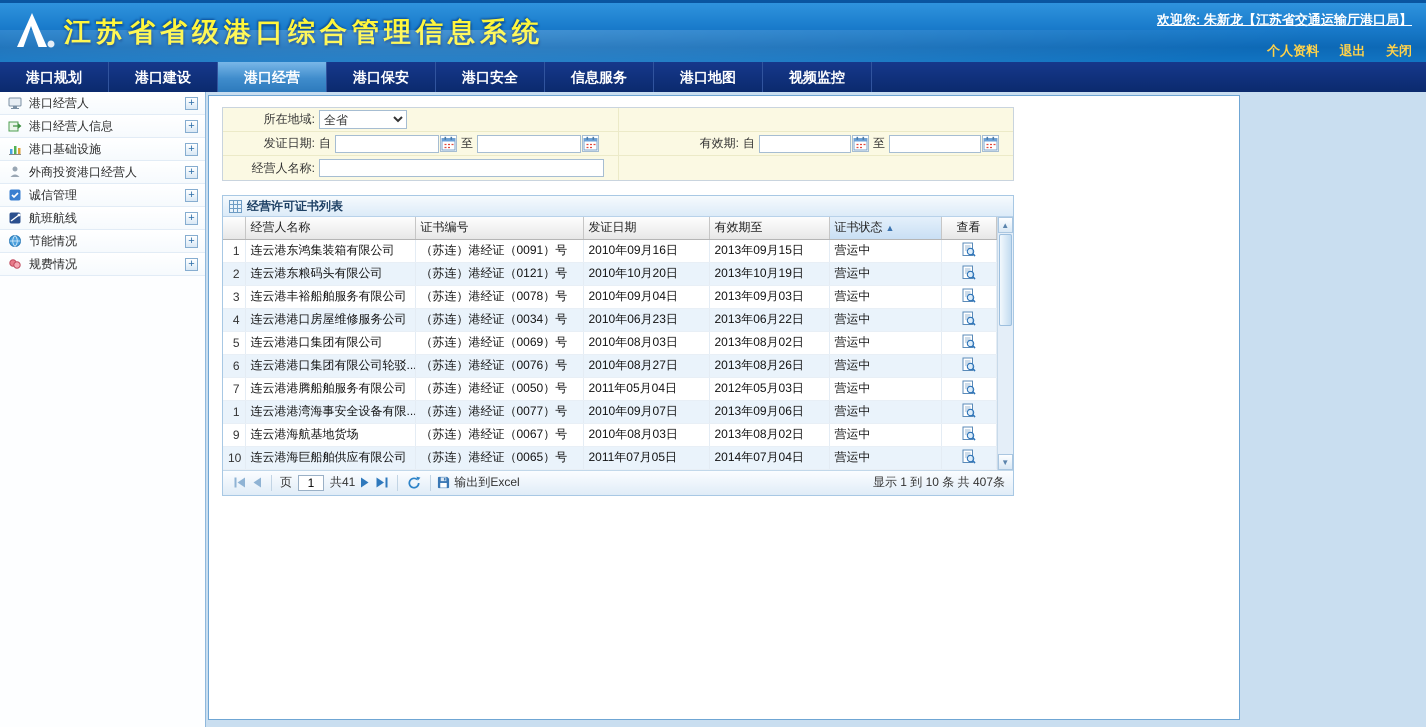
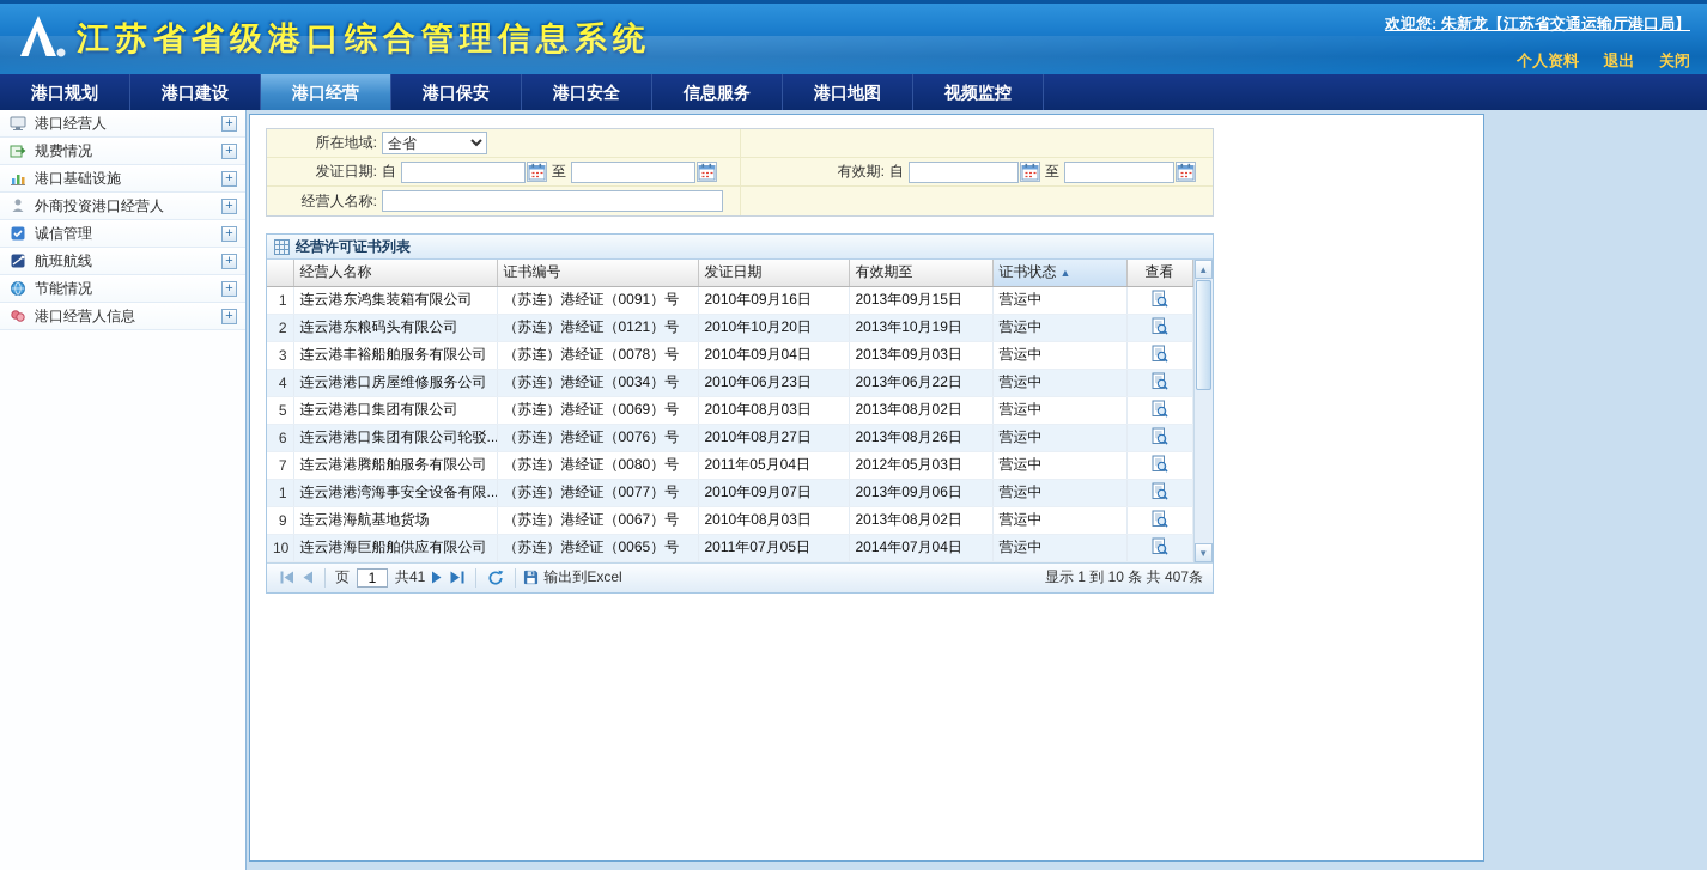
  欢迎您: 朱新龙【江苏省交通运输厅港口局】
  个人资料 退出 关闭
  港口规划
  港口建设
  港口经营
  港口保安
  港口安全
  信息服务
  港口地图
  视频监控
  港口经营人
  +
- 港口经营人信息
+ 规费情况
  +
  港口基础设施
  +
  外商投资港口经营人
  +
  诚信管理
  +
  航班航线
  +
  节能情况
  +
- 规费情况
+ 港口经营人信息
  +
  所在地域:
  全省
  发证日期:
  自
  至
  有效期:
  自
  至
  经营人名称:
  经营许可证书列表
  	经营人名称	证书编号	发证日期	有效期至	证书状态 ▲	查看
  1	连云港东鸿集装箱有限公司	（苏连）港经证（0091）号	2010年09月16日	2013年09月15日	营运中
  2	连云港东粮码头有限公司	（苏连）港经证（0121）号	2010年10月20日	2013年10月19日	营运中
  3	连云港丰裕船舶服务有限公司	（苏连）港经证（0078）号	2010年09月04日	2013年09月03日	营运中
  4	连云港港口房屋维修服务公司	（苏连）港经证（0034）号	2010年06月23日	2013年06月22日	营运中
  5	连云港港口集团有限公司	（苏连）港经证（0069）号	2010年08月03日	2013年08月02日	营运中
  6	连云港港口集团有限公司轮驳..	（苏连）港经证（0076）号	2010年08月27日	2013年08月26日	营运中
- 7	连云港港腾船舶服务有限公司	（苏连）港经证（0050）号	2011年05月04日	2012年05月03日	营运中
+ 7	连云港港腾船舶服务有限公司	（苏连）港经证（0080）号	2011年05月04日	2012年05月03日	营运中
  1	连云港港湾海事安全设备有限..	（苏连）港经证（0077）号	2010年09月07日	2013年09月06日	营运中
  9	连云港海航基地货场	（苏连）港经证（0067）号	2010年08月03日	2013年08月02日	营运中
  10	连云港海巨船舶供应有限公司	（苏连）港经证（0065）号	2011年07月05日	2014年07月04日	营运中
  ▲
  ▼
  页
  1
  共41
  输出到Excel
  显示 1 到 10 条 共 407条
